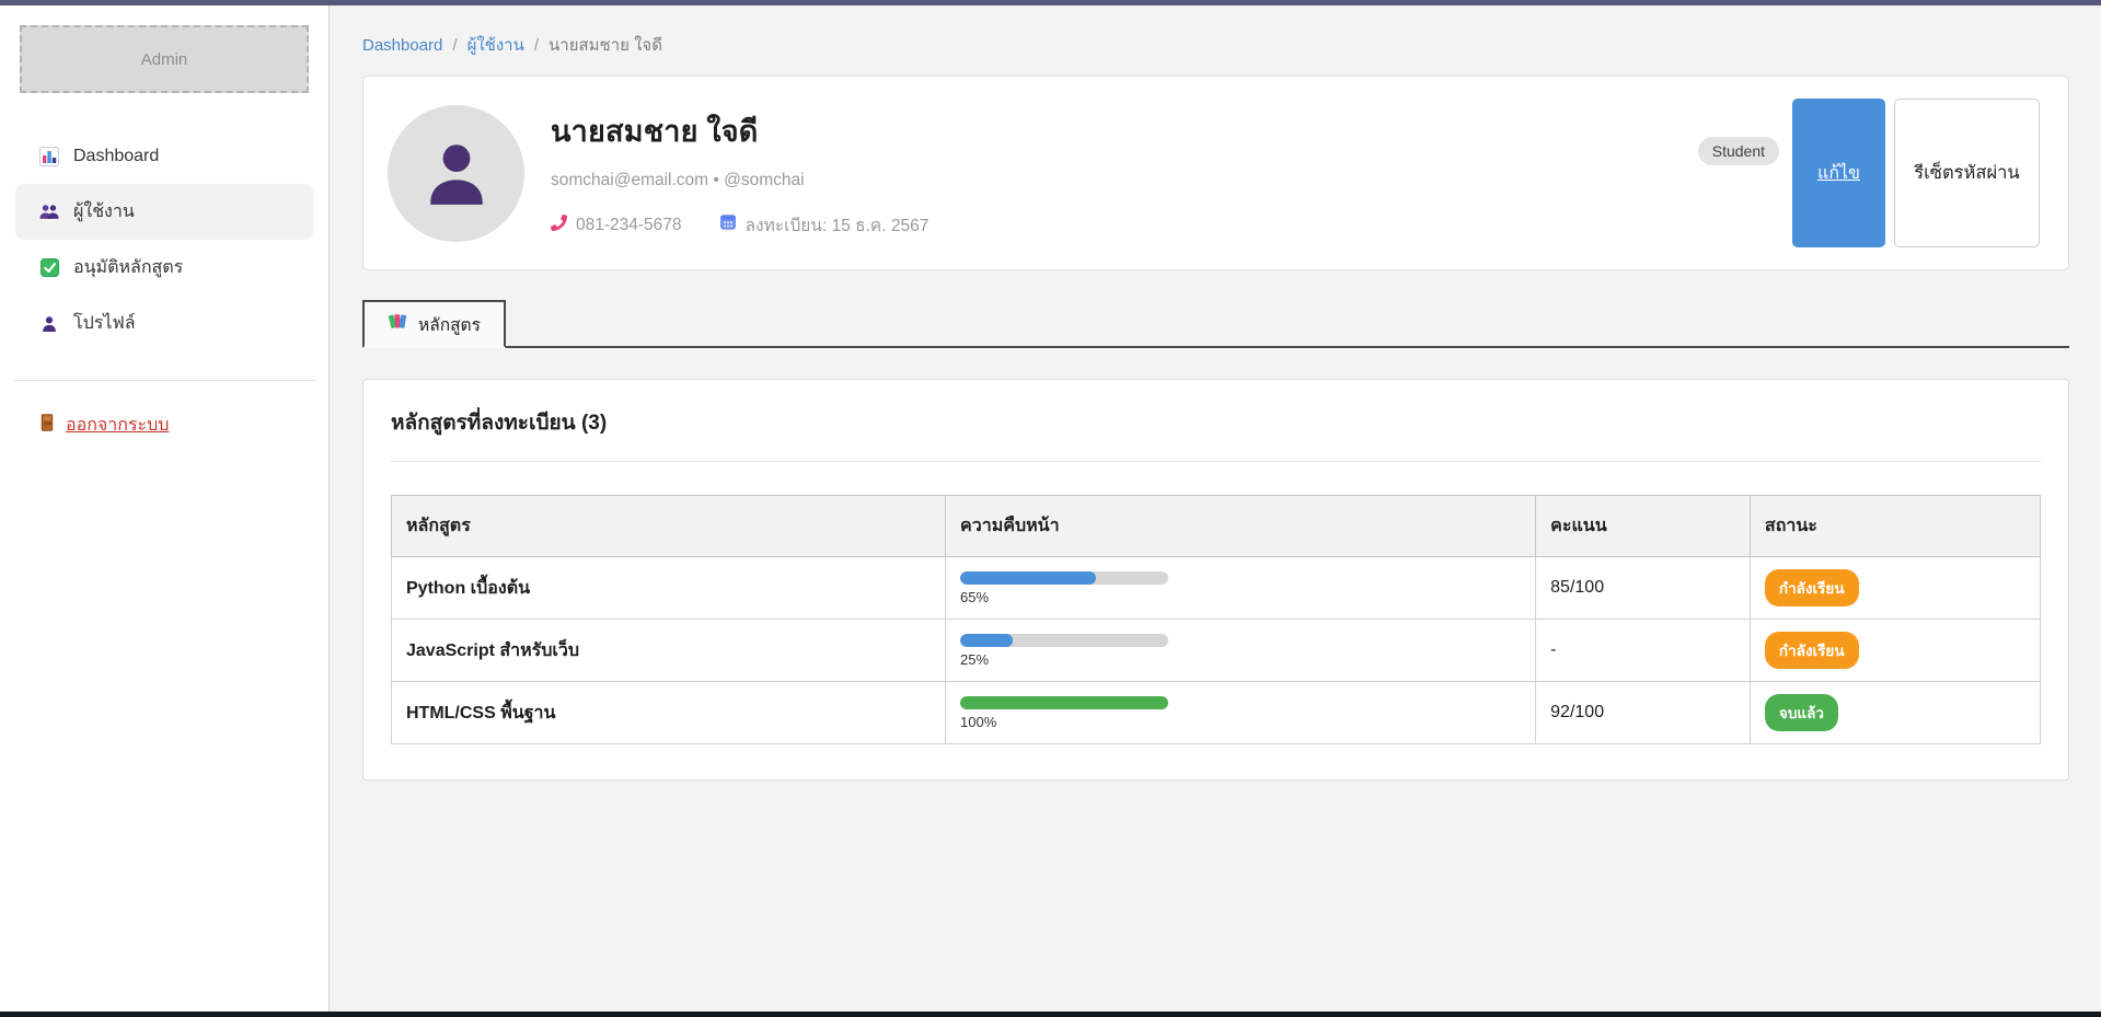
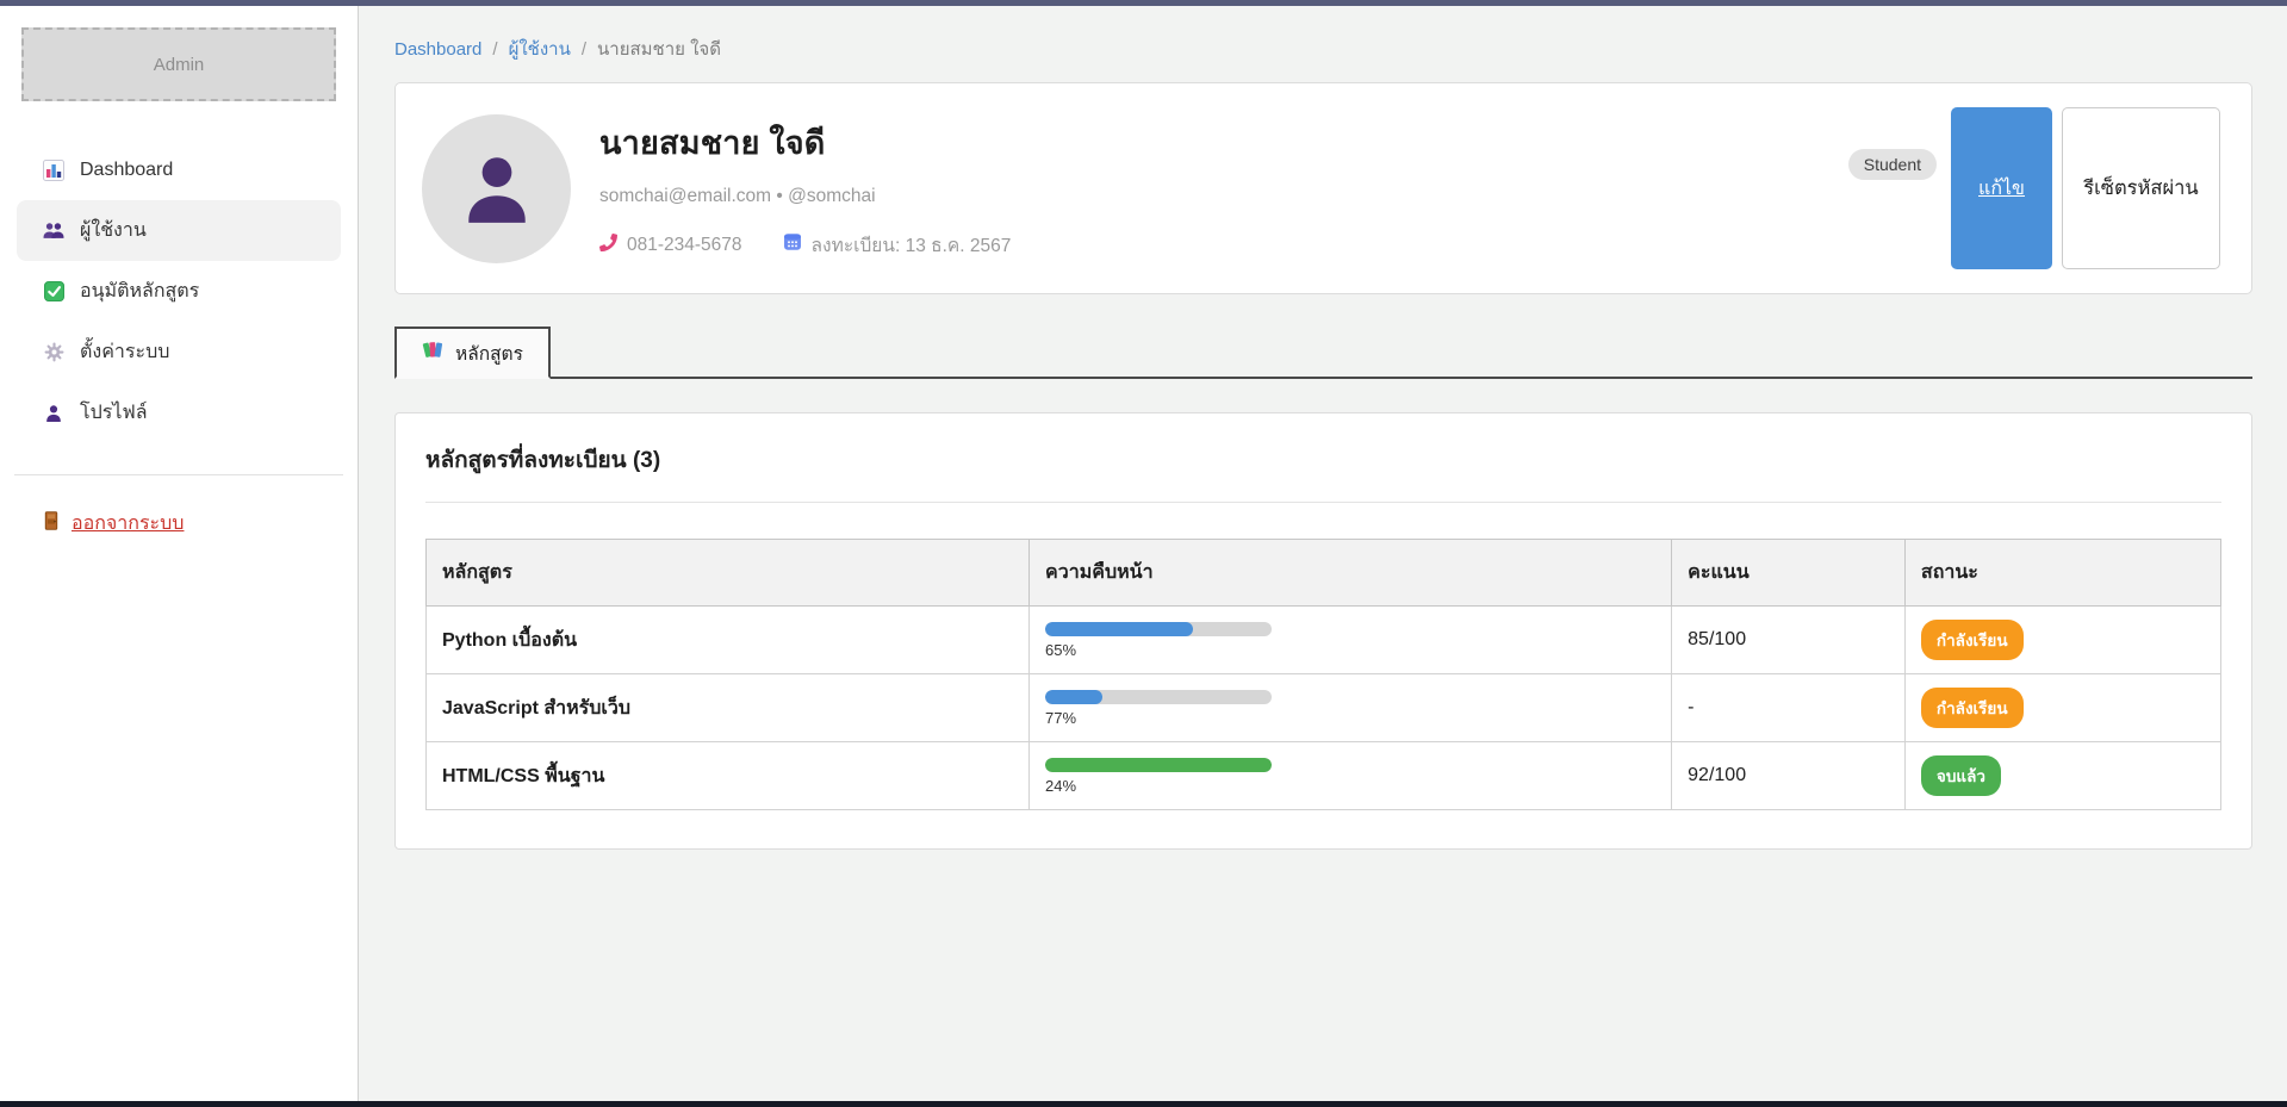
  Admin
  Dashboard
  ผู้ใช้งาน
  อนุมัติหลักสูตร
+ ตั้งค่าระบบ
  โปรไฟล์
  ออกจากระบบ
  Dashboard
  /
  ผู้ใช้งาน
  /
  นายสมชาย ใจดี
  นายสมชาย ใจดี
  somchai@email.com • @somchai
  081-234-5678
- ลงทะเบียน: 15 ธ.ค. 2567
+ ลงทะเบียน: 13 ธ.ค. 2567
  Student
  แก้ไข
  รีเซ็ตรหัสผ่าน
  หลักสูตร
  หลักสูตรที่ลงทะเบียน (3)
  หลักสูตร	ความคืบหน้า	คะแนน	สถานะ
  Python เบื้องต้น	65%	85/100	กำลังเรียน
- JavaScript สำหรับเว็บ	25%	-	กำลังเรียน
+ JavaScript สำหรับเว็บ	77%	-	กำลังเรียน
- HTML/CSS พื้นฐาน	100%	92/100	จบแล้ว
+ HTML/CSS พื้นฐาน	24%	92/100	จบแล้ว
